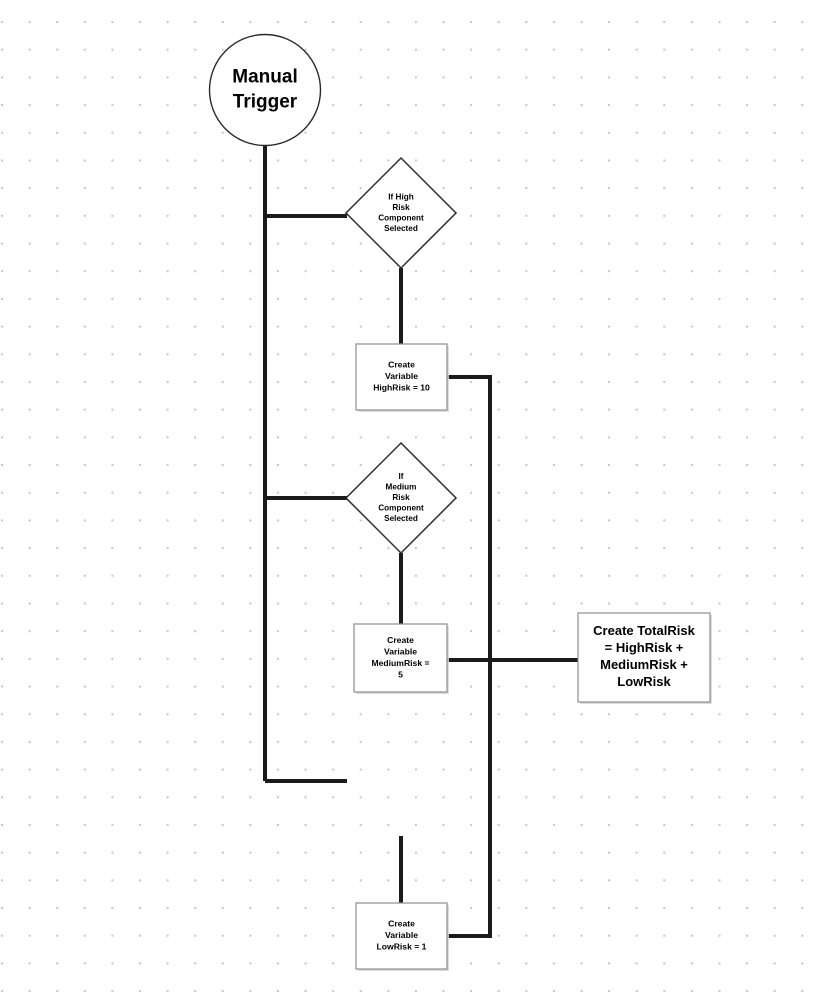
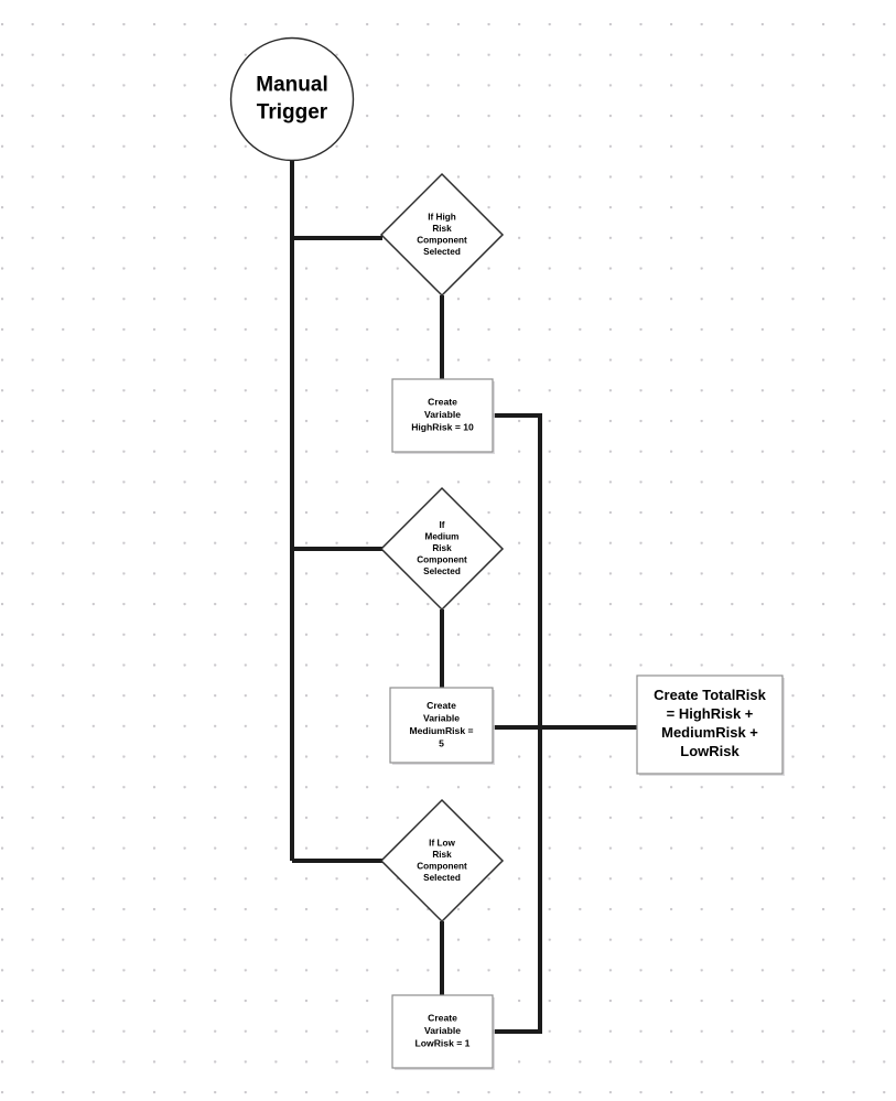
  Manual Trigger
  If High Risk Component Selected
  Create Variable HighRisk = 10
  If Medium Risk Component Selected
  Create Variable MediumRisk = 5
+ If Low Risk Component Selected
  Create Variable LowRisk = 1
  Create TotalRisk = HighRisk + MediumRisk + LowRisk
